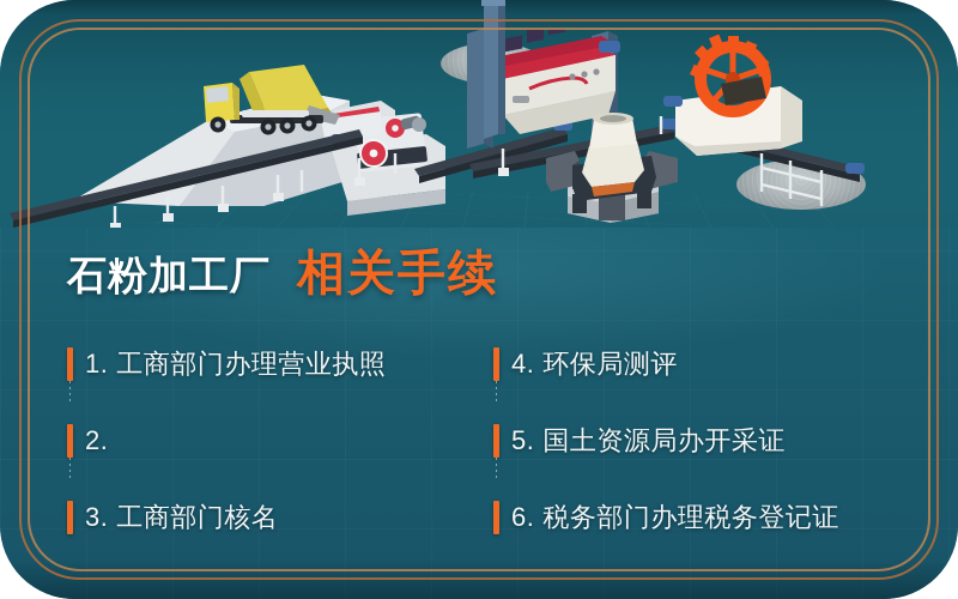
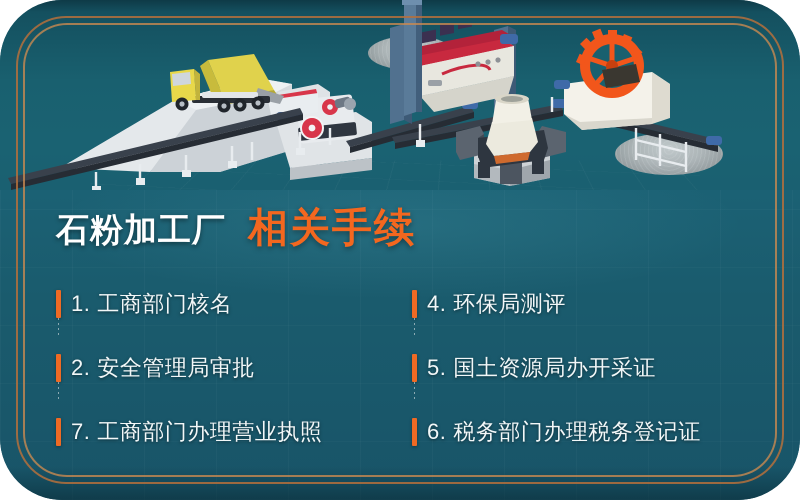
  石粉加工厂
  相关手续
  1.
- 工商部门办理营业执照
+ 工商部门核名
  2.
+ 安全管理局审批
- 3.
+ 7.
- 工商部门核名
+ 工商部门办理营业执照
  4.
  环保局测评
  5.
  国土资源局办开采证
  6.
  税务部门办理税务登记证
